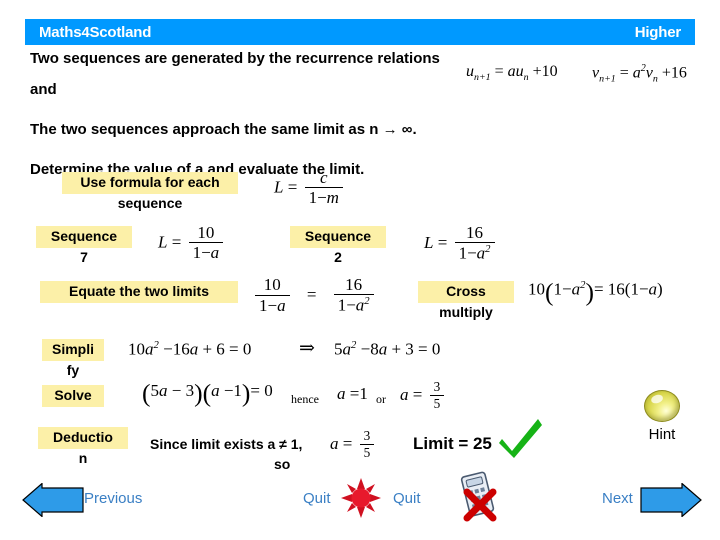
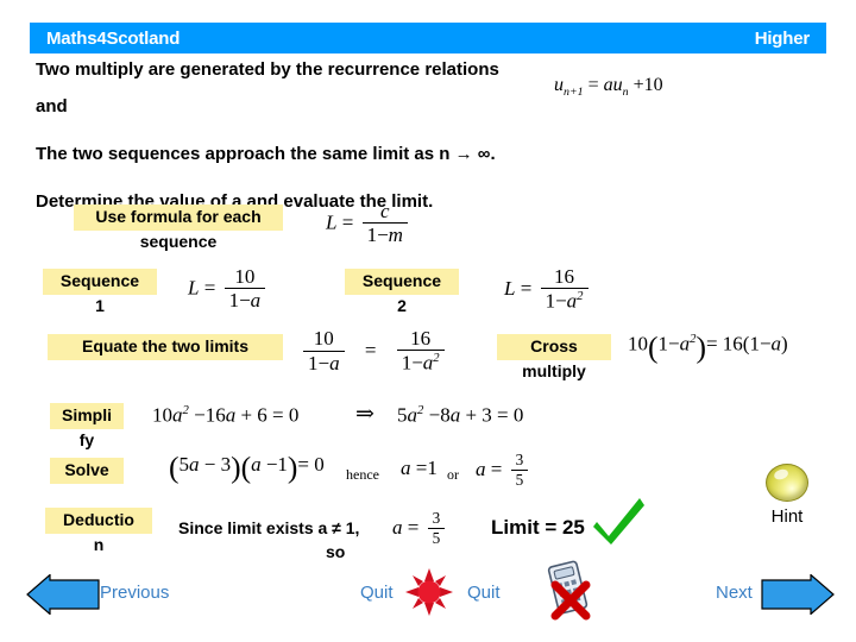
  Maths4Scotland
  Higher
- Two sequences are generated by the recurrence relations
+ Two multiply are generated by the recurrence relations
  and
  un+1 = aun +10
- vn+1 = a2vn +16
  The two sequences approach the same limit as n → ∞.
  Determine the value of a and evaluate the limit.
  Use formula for each
  sequence
  L =
  c
  1−m
  Sequence
- 7
+ 1
  L =
  10
  1−a
  Sequence
  2
  L =
  16
  1−a2
  Equate the two limits
  10
  1−a
  =
  16
  1−a2
  Cross
  multiply
  10(1−a2)= 16(1−a)
  Simpli
  fy
  10a2 −16a + 6 = 0
  ⇒
  5a2 −8a + 3 = 0
  Solve
  (5a − 3)(a −1)= 0
  hence
  a =1
  or
  a =
  3
  5
  Deductio
  n
  Since limit exists a ≠ 1,
  so
  a =
  3
  5
  Limit = 25
  Hint
  Previous
  Quit
  Quit
  Next
